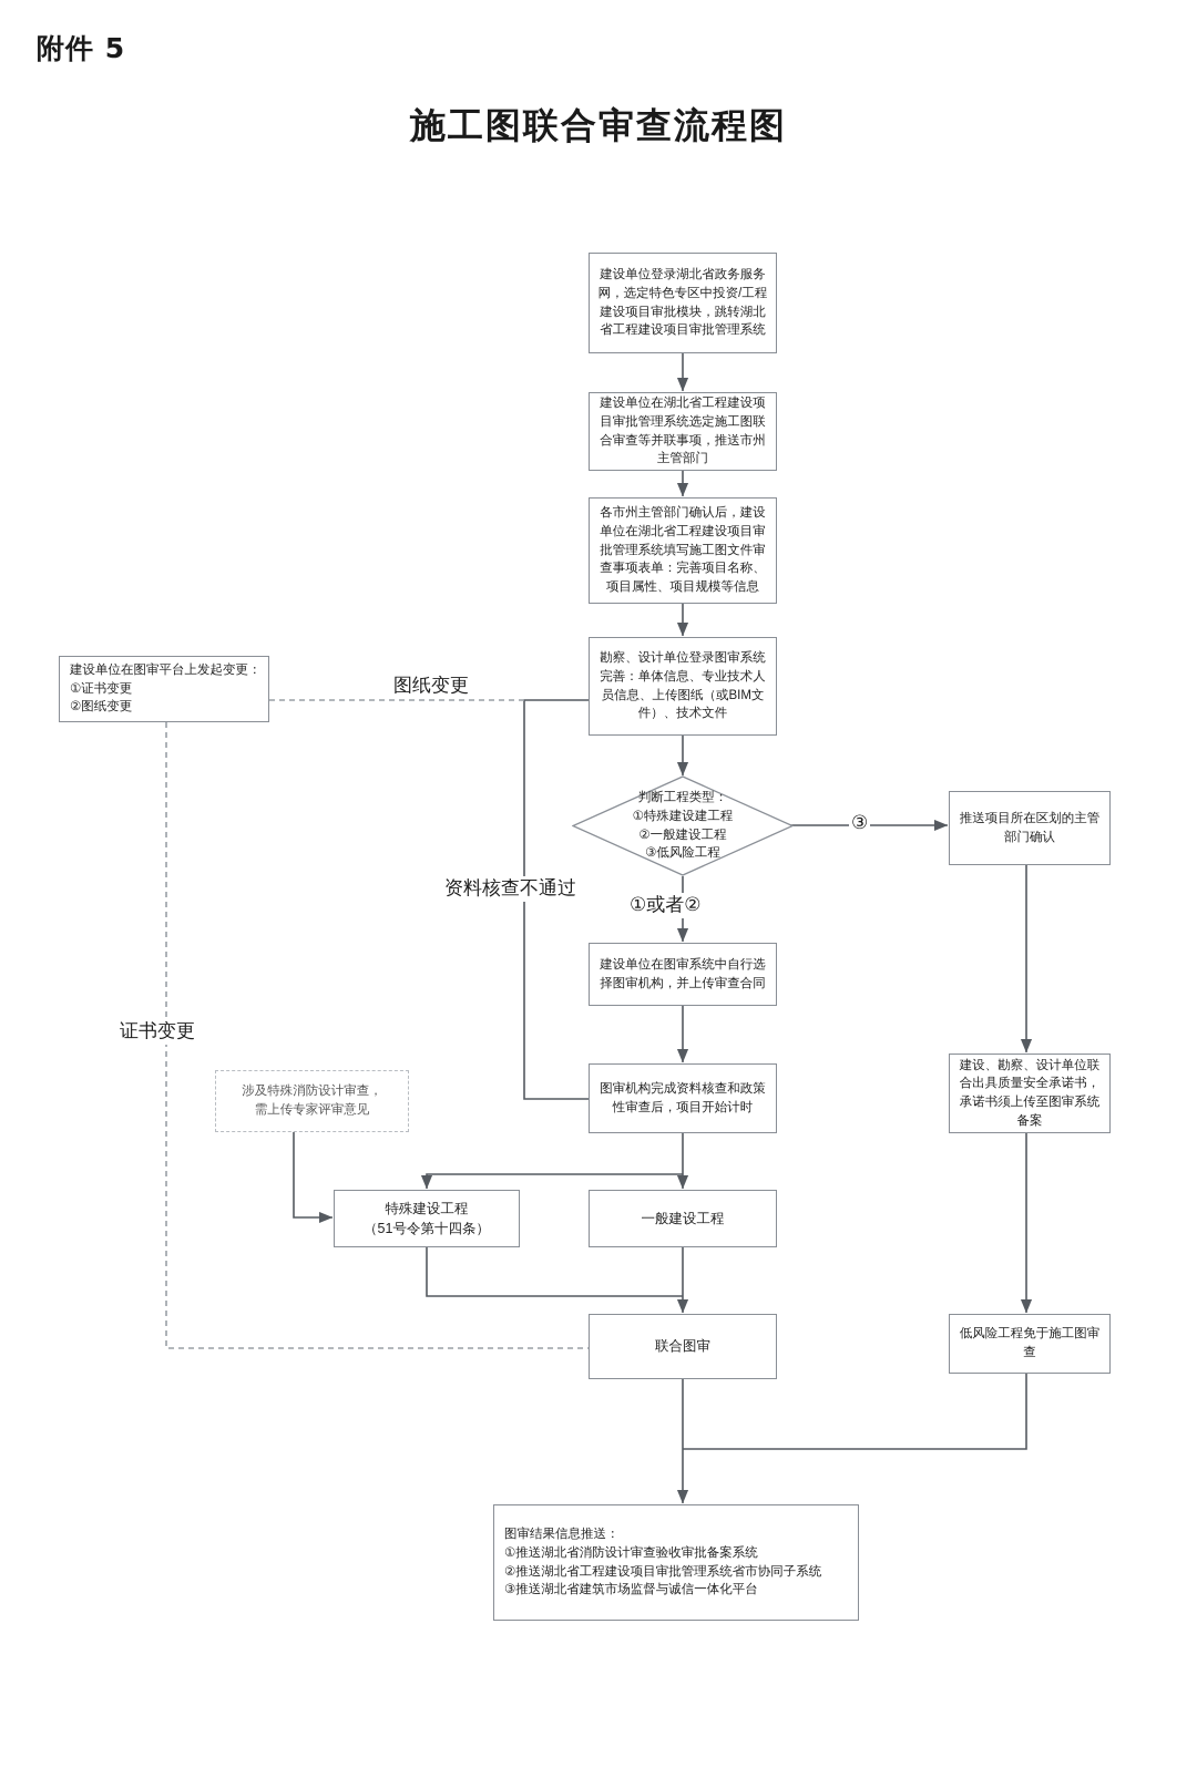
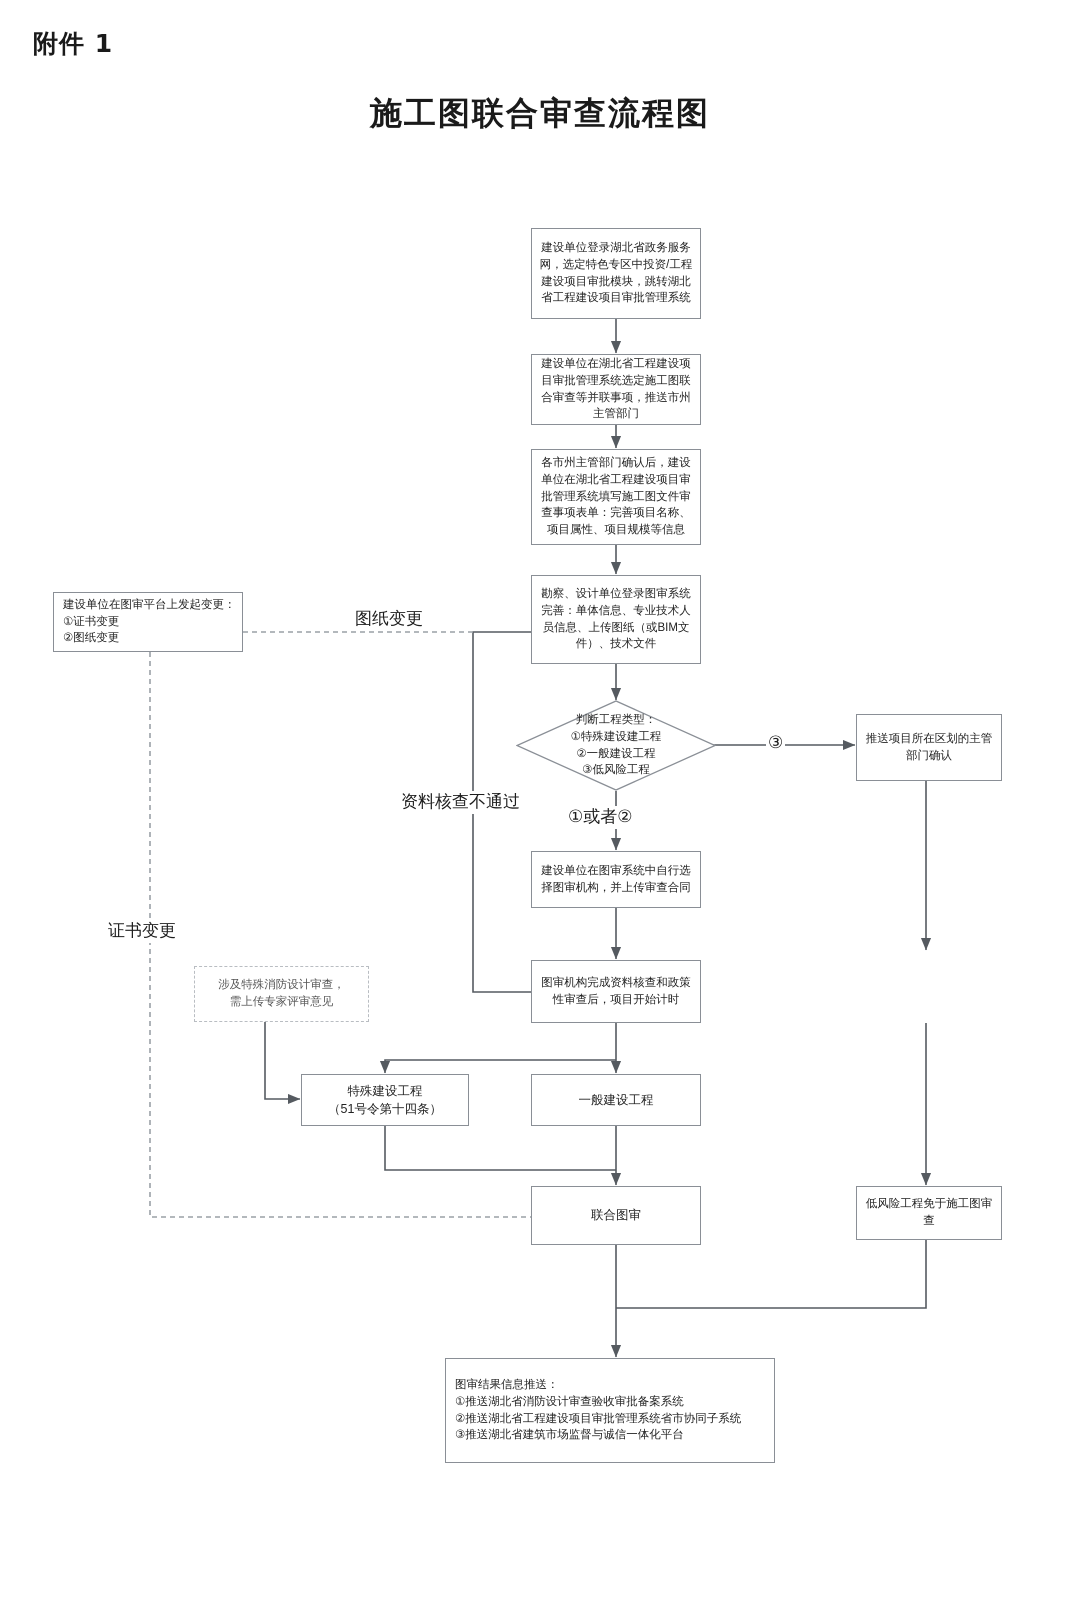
- 附件 5
+ 附件 1
  施工图联合审查流程图
  建设单位登录湖北省政务服务网，选定特色专区中投资/工程建设项目审批模块，跳转湖北省工程建设项目审批管理系统
  建设单位在湖北省工程建设项目审批管理系统选定施工图联合审查等并联事项，推送市州主管部门
  各市州主管部门确认后，建设单位在湖北省工程建设项目审批管理系统填写施工图文件审查事项表单：完善项目名称、项目属性、项目规模等信息
  勘察、设计单位登录图审系统完善：单体信息、专业技术人员信息、上传图纸（或BIM文件）、技术文件
  判断工程类型：
  ①特殊建设建工程
  ②一般建设工程
  ③低风险工程
  建设单位在图审系统中自行选择图审机构，并上传审查合同
  图审机构完成资料核查和政策性审查后，项目开始计时
  特殊建设工程
  （51号令第十四条）
  一般建设工程
  联合图审
  图审结果信息推送：
  ①推送湖北省消防设计审查验收审批备案系统
  ②推送湖北省工程建设项目审批管理系统省市协同子系统
  ③推送湖北省建筑市场监督与诚信一体化平台
  推送项目所在区划的主管部门确认
- 建设、勘察、设计单位联合出具质量安全承诺书，承诺书须上传至图审系统备案
  低风险工程免于施工图审查
  建设单位在图审平台上发起变更：
  ①证书变更
  ②图纸变更
  涉及特殊消防设计审查，
  需上传专家评审意见
  图纸变更
  证书变更
  资料核查不通过
  ③
  ①或者②
